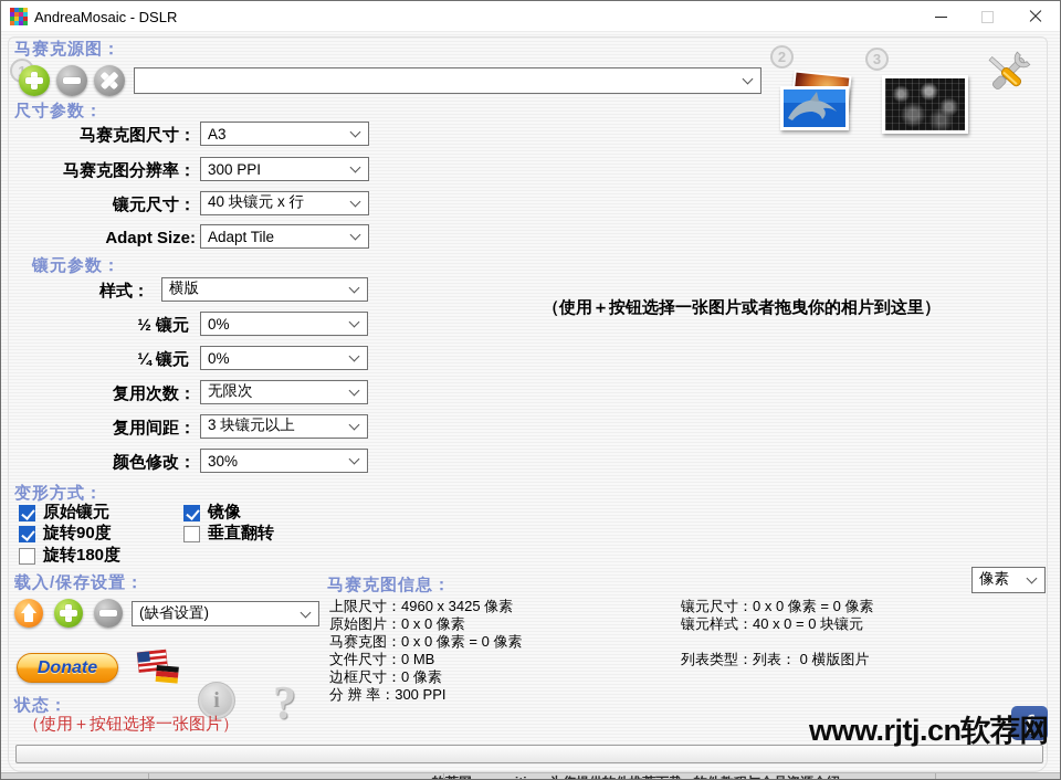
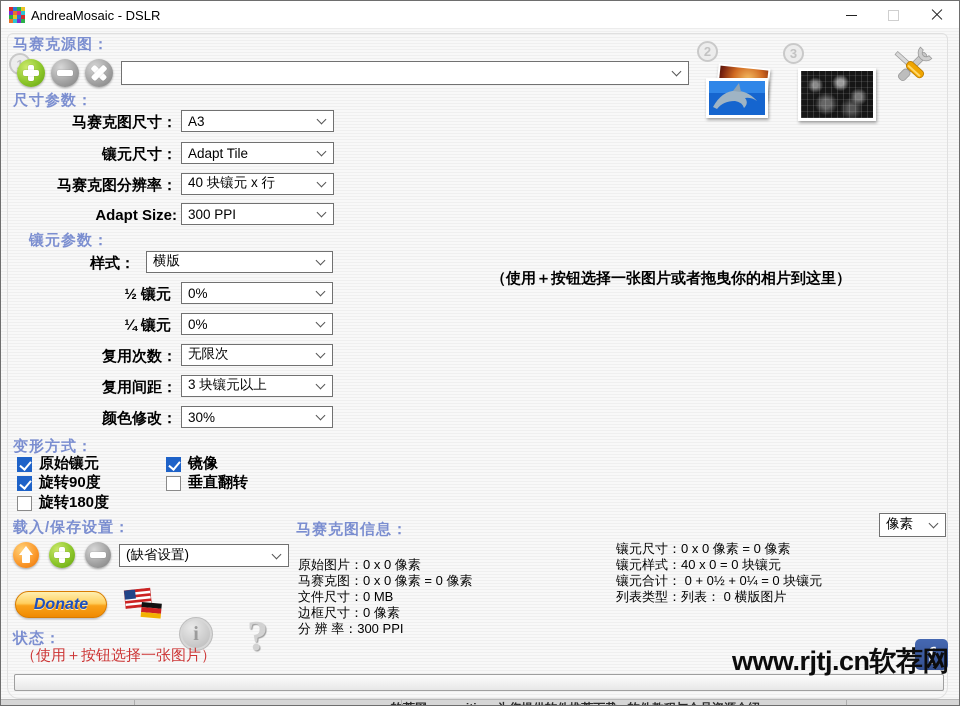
  AndreaMosaic - DSLR
  马赛克源图：
  2
  3
  尺寸参数：
  马赛克图尺寸：
  A3
- 马赛克图分辨率：
+ 镶元尺寸：
- 300 PPI
+ Adapt Tile
- 镶元尺寸：
+ 马赛克图分辨率：
  40 块镶元 x 行
  Adapt Size:
- Adapt Tile
+ 300 PPI
  镶元参数：
  样式：
  横版
  ½ 镶元
  0%
  ¼ 镶元
  0%
  复用次数：
  无限次
  复用间距：
  3 块镶元以上
  颜色修改：
  30%
  （使用＋按钮选择一张图片或者拖曳你的相片到这里）
  变形方式：
  原始镶元
  旋转90度
  旋转180度
  镜像
  垂直翻转
  载入/保存设置：
  (缺省设置)
  Donate
  i
  ?
  马赛克图信息：
- 上限尺寸：4960 x 3425 像素
  原始图片：0 x 0 像素
  马赛克图：0 x 0 像素 = 0 像素
  文件尺寸：0 MB
  边框尺寸：0 像素
  分 辨 率：300 PPI
  镶元尺寸：0 x 0 像素 = 0 像素
  镶元样式：40 x 0 = 0 块镶元
+ 镶元合计： 0 + 0½ + 0¼ = 0 块镶元
  列表类型：列表： 0 横版图片
  像素
  状态：
  （使用＋按钮选择一张图片）
  f
  www.rjtj.cn软荐网
